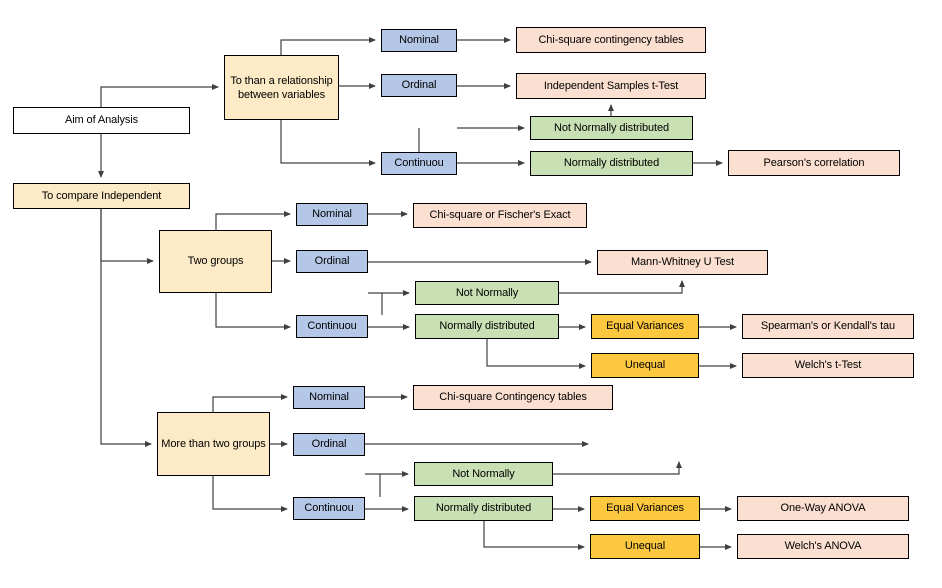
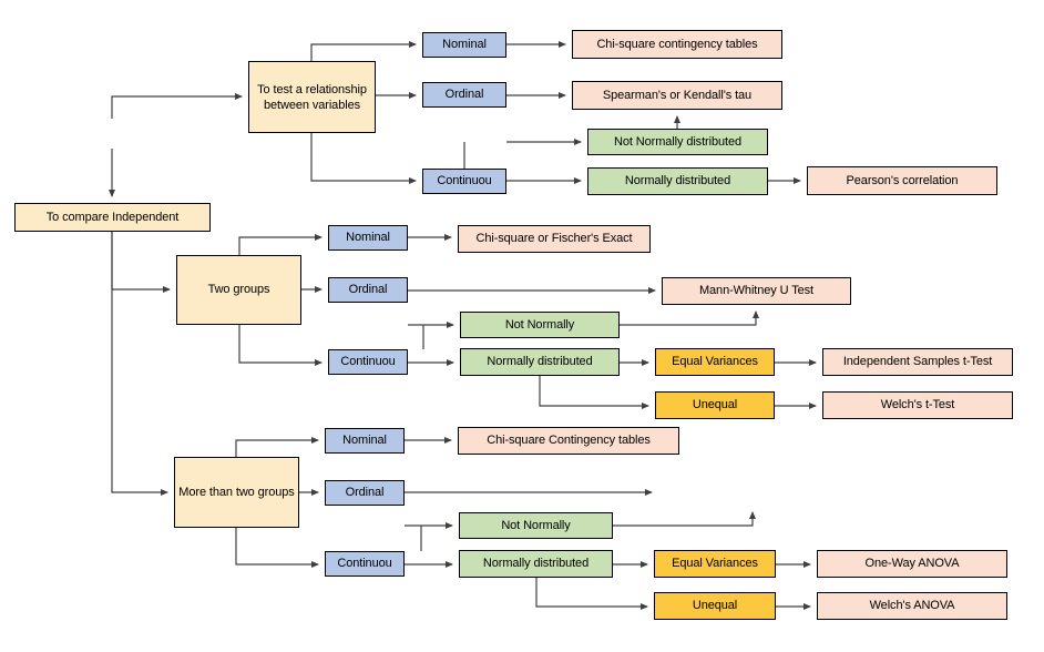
- Aim of Analysis
- To than a relationship between variables
+ To test a relationship between variables
  To compare Independent
  Nominal
  Ordinal
  Continuou
  Chi-square contingency tables
- Independent Samples t-Test
+ Spearman's or Kendall's tau
  Not Normally distributed
  Normally distributed
  Pearson's correlation
  Two groups
  Nominal
  Ordinal
  Continuou
  Chi-square or Fischer's Exact
  Mann-Whitney U Test
  Not Normally
  Normally distributed
  Equal Variances
  Unequal
- Spearman's or Kendall's tau
+ Independent Samples t-Test
  Welch's t-Test
  More than two groups
  Nominal
  Ordinal
  Continuou
  Chi-square Contingency tables
  Not Normally
  Normally distributed
  Equal Variances
  Unequal
  One-Way ANOVA
  Welch's ANOVA
